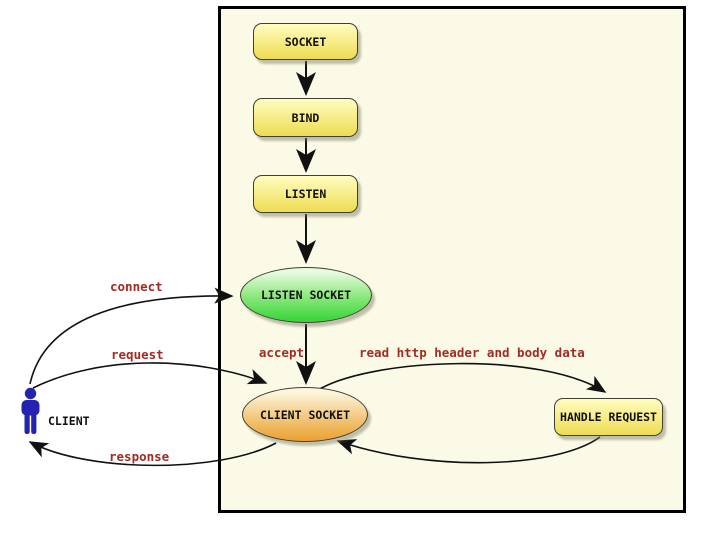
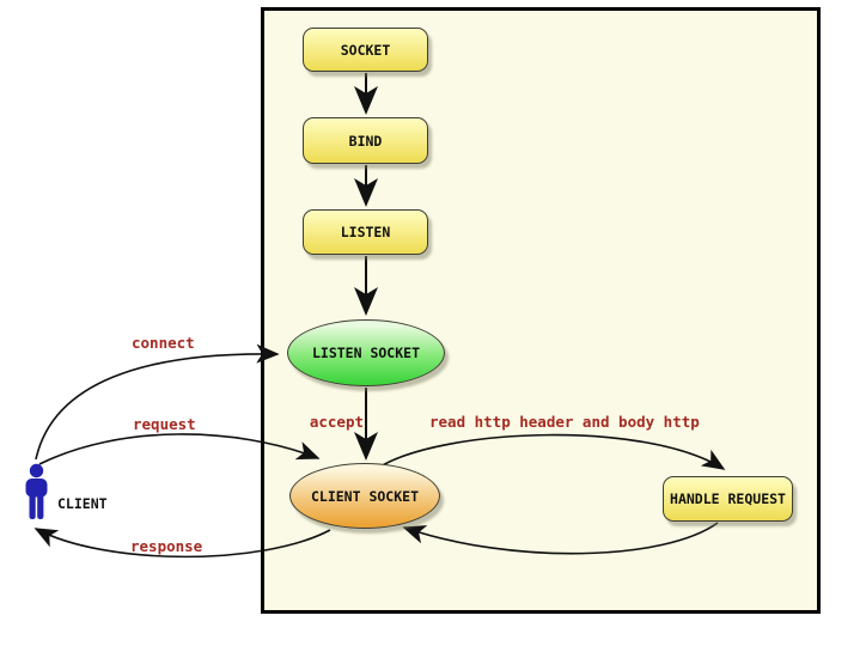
  SOCKET
  BIND
  LISTEN
  LISTEN SOCKET
  CLIENT SOCKET
  HANDLE REQUEST
  CLIENT
  connect
  request
  response
  accept
- read http header and body data
+ read http header and body http
